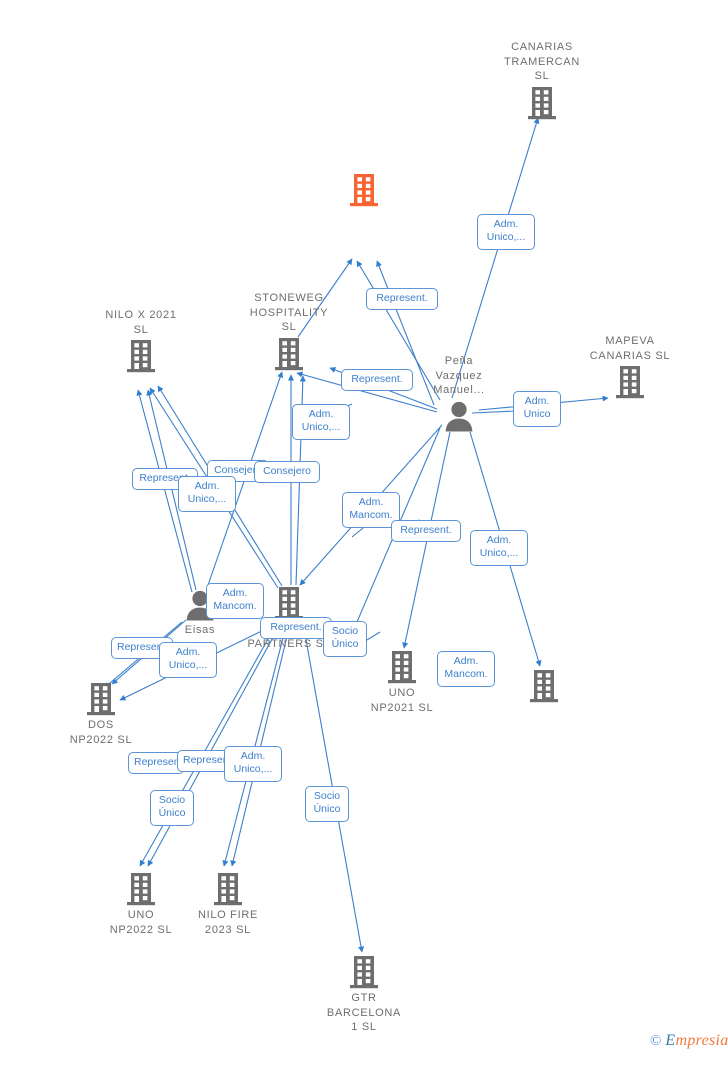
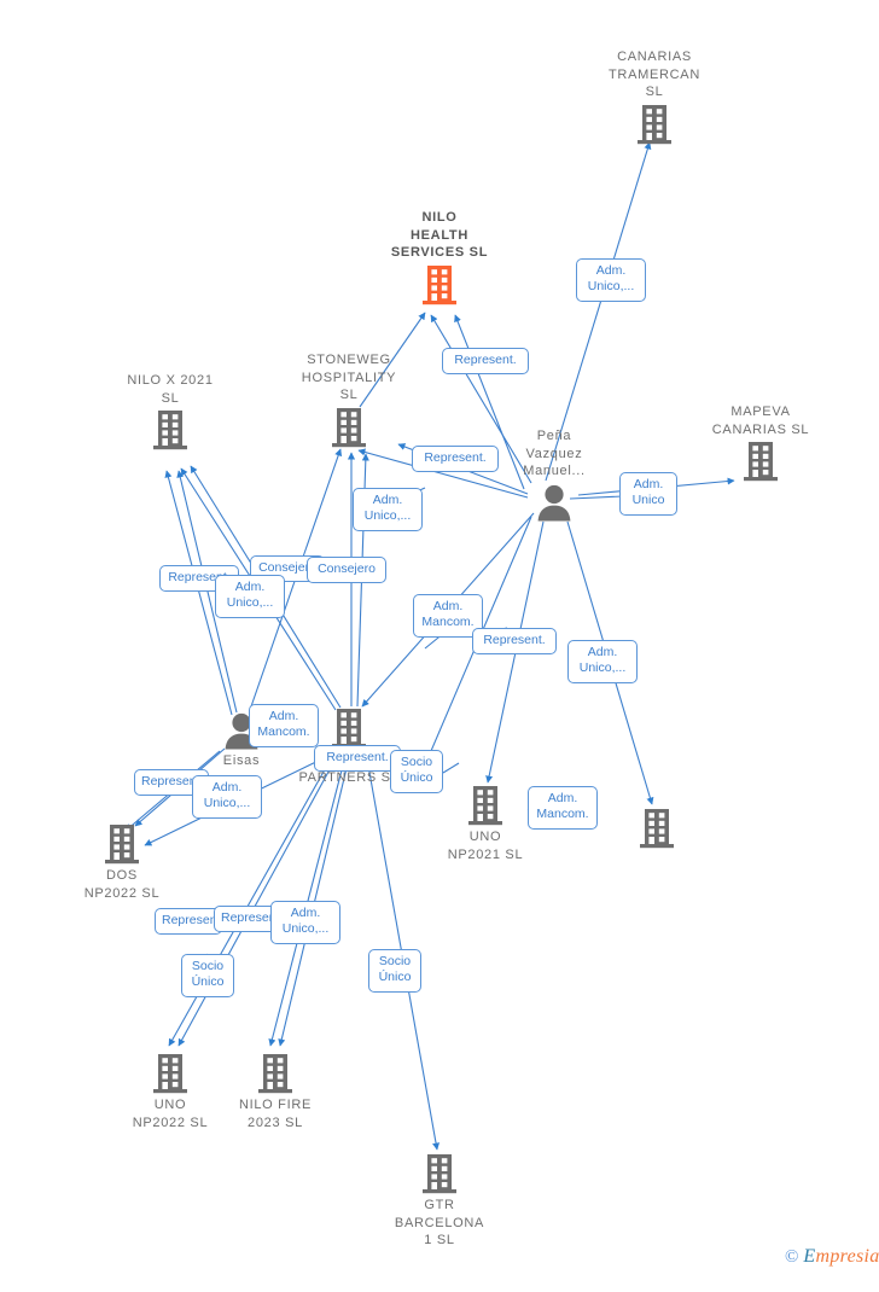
+ NILO
+ HEALTH
+ SERVICES SL
  CANARIAS
  TRAMERCAN
  SL
  MAPEVA
  CANARIAS SL
  NILO X 2021
  SL
  STONEWEG
  HOSPITALITY
  SL
  Peña
  Vazquez
  Manuel...
  Eisas
  PARTNERS S
  DOS
  NP2022 SL
  UNO
  NP2021 SL
  UNO
  NP2022 SL
  NILO FIRE
  2023 SL
  GTR
  BARCELONA
  1 SL
  Represent.
  Adm.
  Unico,...
  Represent.
  Adm.
  Unico
  Adm.
  Unico,...
  Conseje
  Consejero
  Represe
  Adm.
  Unico,...
  Adm.
  Mancom.
  Represent.
  Adm.
  Unico,...
  Adm.
  Mancom.
  Represent.
  Socio
  Único
  Represe
  Adm.
  Unico,...
  Adm.
  Mancom.
  Represe
  Represe
  Adm.
  Unico,...
  Socio
  Único
  Socio
  Único
  ©
  Empresia
